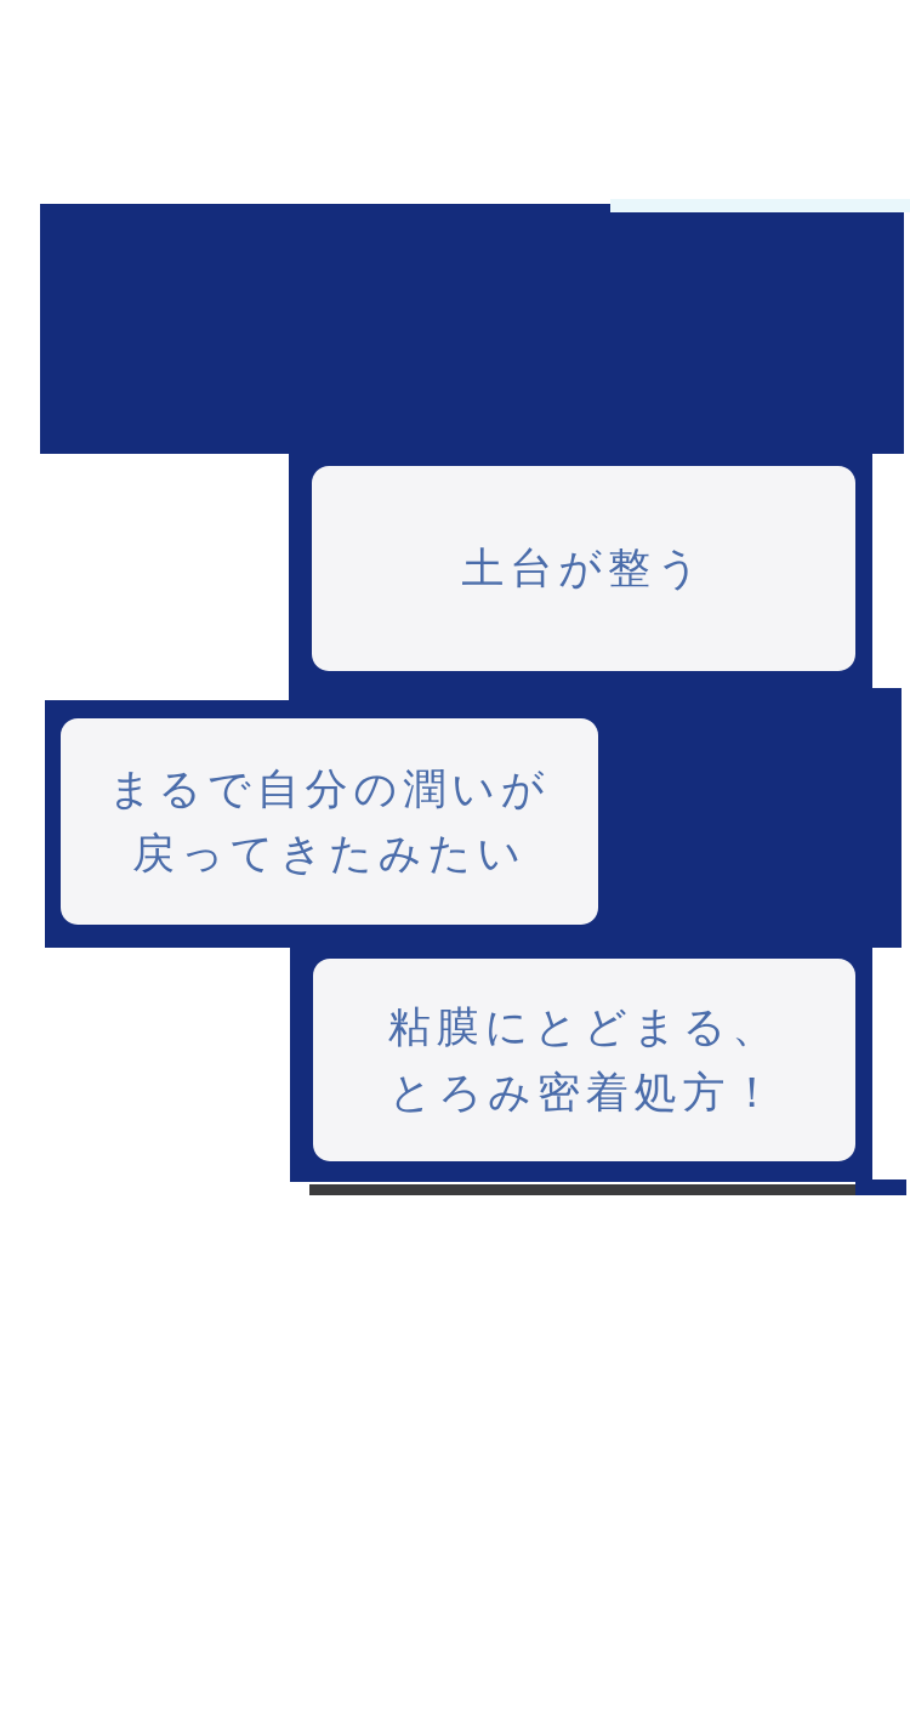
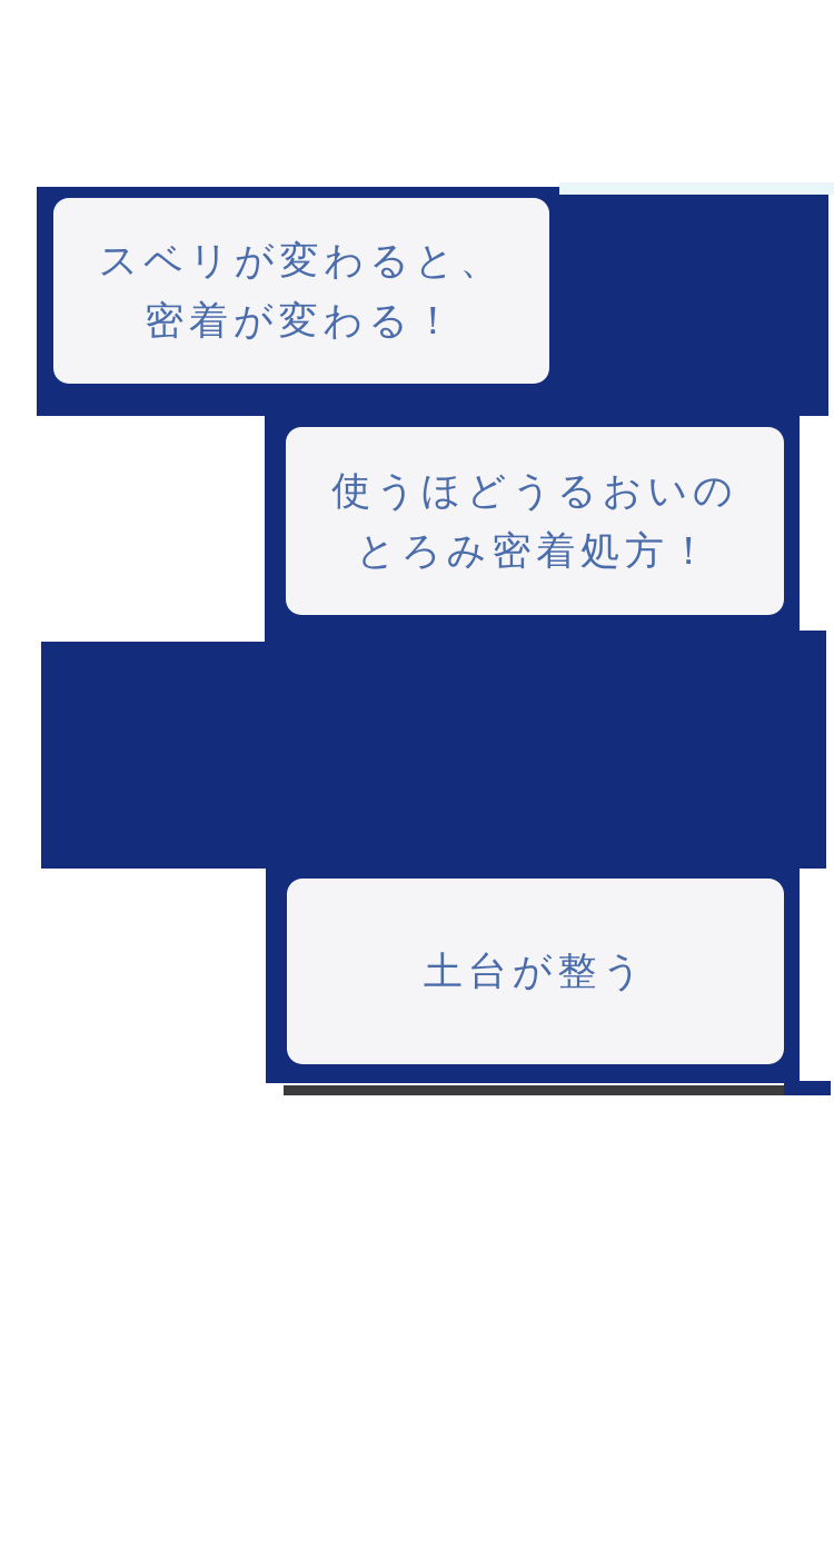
+ スベリが変わると、
+ 密着が変わる！
+ 使うほどうるおいの
- 土台が整う
+ とろみ密着処方！
- まるで自分の潤いが
- 戻ってきたみたい
- 粘膜にとどまる、
- とろみ密着処方！
+ 土台が整う
